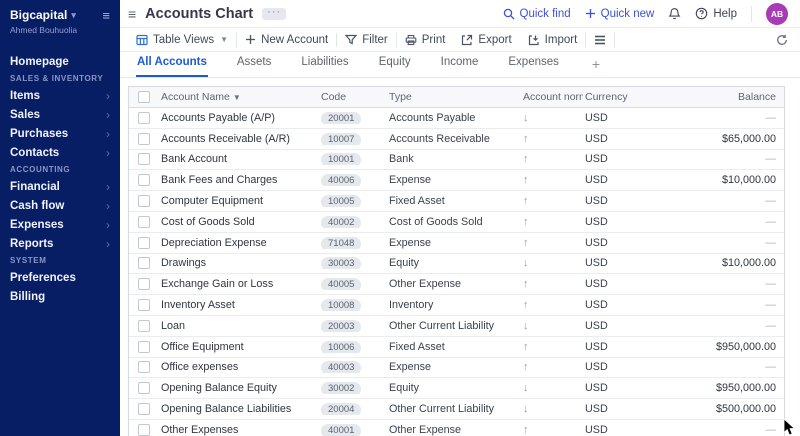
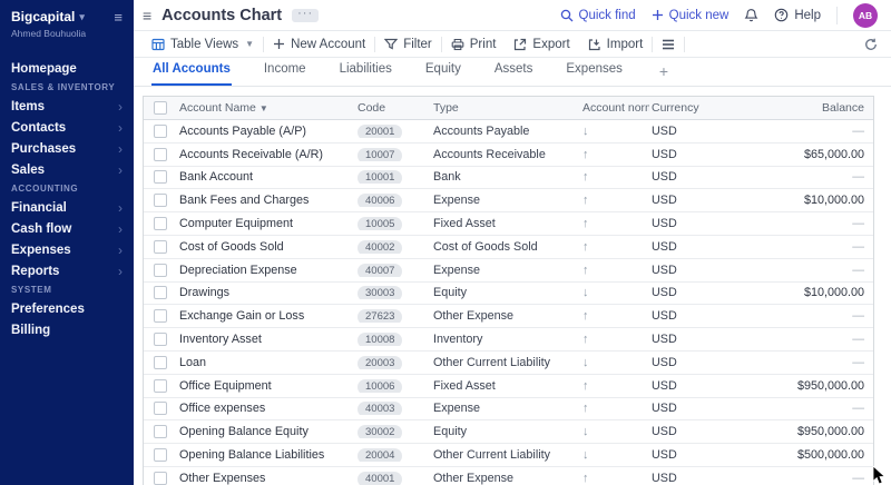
  Bigcapital
  ▾
  ≡
  Ahmed Bouhuolia
  Homepage
  SALES & INVENTORY
  Items
  ›
- Sales
+ Contacts
  ›
  Purchases
  ›
- Contacts
+ Sales
  ›
  ACCOUNTING
  Financial
  ›
  Cash flow
  ›
  Expenses
  ›
  Reports
  ›
  SYSTEM
  Preferences
  Billing
  ≡
  Accounts Chart
  ···
  Quick find
  Quick new
  Help
  AB
  Table Views
  ▼
  New Account
  Filter
  Print
  Export
  Import
  All Accounts
- Assets
+ Income
  Liabilities
  Equity
- Income
+ Assets
  Expenses
  +
  Account Name ▼
  Code
  Type
  Account nor
  Currency
  Balance
  Accounts Payable (A/P)
  20001
  Accounts Payable
  ↓
  USD
  —
  Accounts Receivable (A/R)
  10007
  Accounts Receivable
  ↑
  USD
  $65,000.00
  Bank Account
  10001
  Bank
  ↑
  USD
  —
  Bank Fees and Charges
  40006
  Expense
  ↑
  USD
  $10,000.00
  Computer Equipment
  10005
  Fixed Asset
  ↑
  USD
  —
  Cost of Goods Sold
  40002
  Cost of Goods Sold
  ↑
  USD
  —
  Depreciation Expense
- 71048
+ 40007
  Expense
  ↑
  USD
  —
  Drawings
  30003
  Equity
  ↓
  USD
  $10,000.00
  Exchange Gain or Loss
- 40005
+ 27623
  Other Expense
  ↑
  USD
  —
  Inventory Asset
  10008
  Inventory
  ↑
  USD
  —
  Loan
  20003
  Other Current Liability
  ↓
  USD
  —
  Office Equipment
  10006
  Fixed Asset
  ↑
  USD
  $950,000.00
  Office expenses
  40003
  Expense
  ↑
  USD
  —
  Opening Balance Equity
  30002
  Equity
  ↓
  USD
  $950,000.00
  Opening Balance Liabilities
  20004
  Other Current Liability
  ↓
  USD
  $500,000.00
  Other Expenses
  40001
  Other Expense
  ↑
  USD
  —
